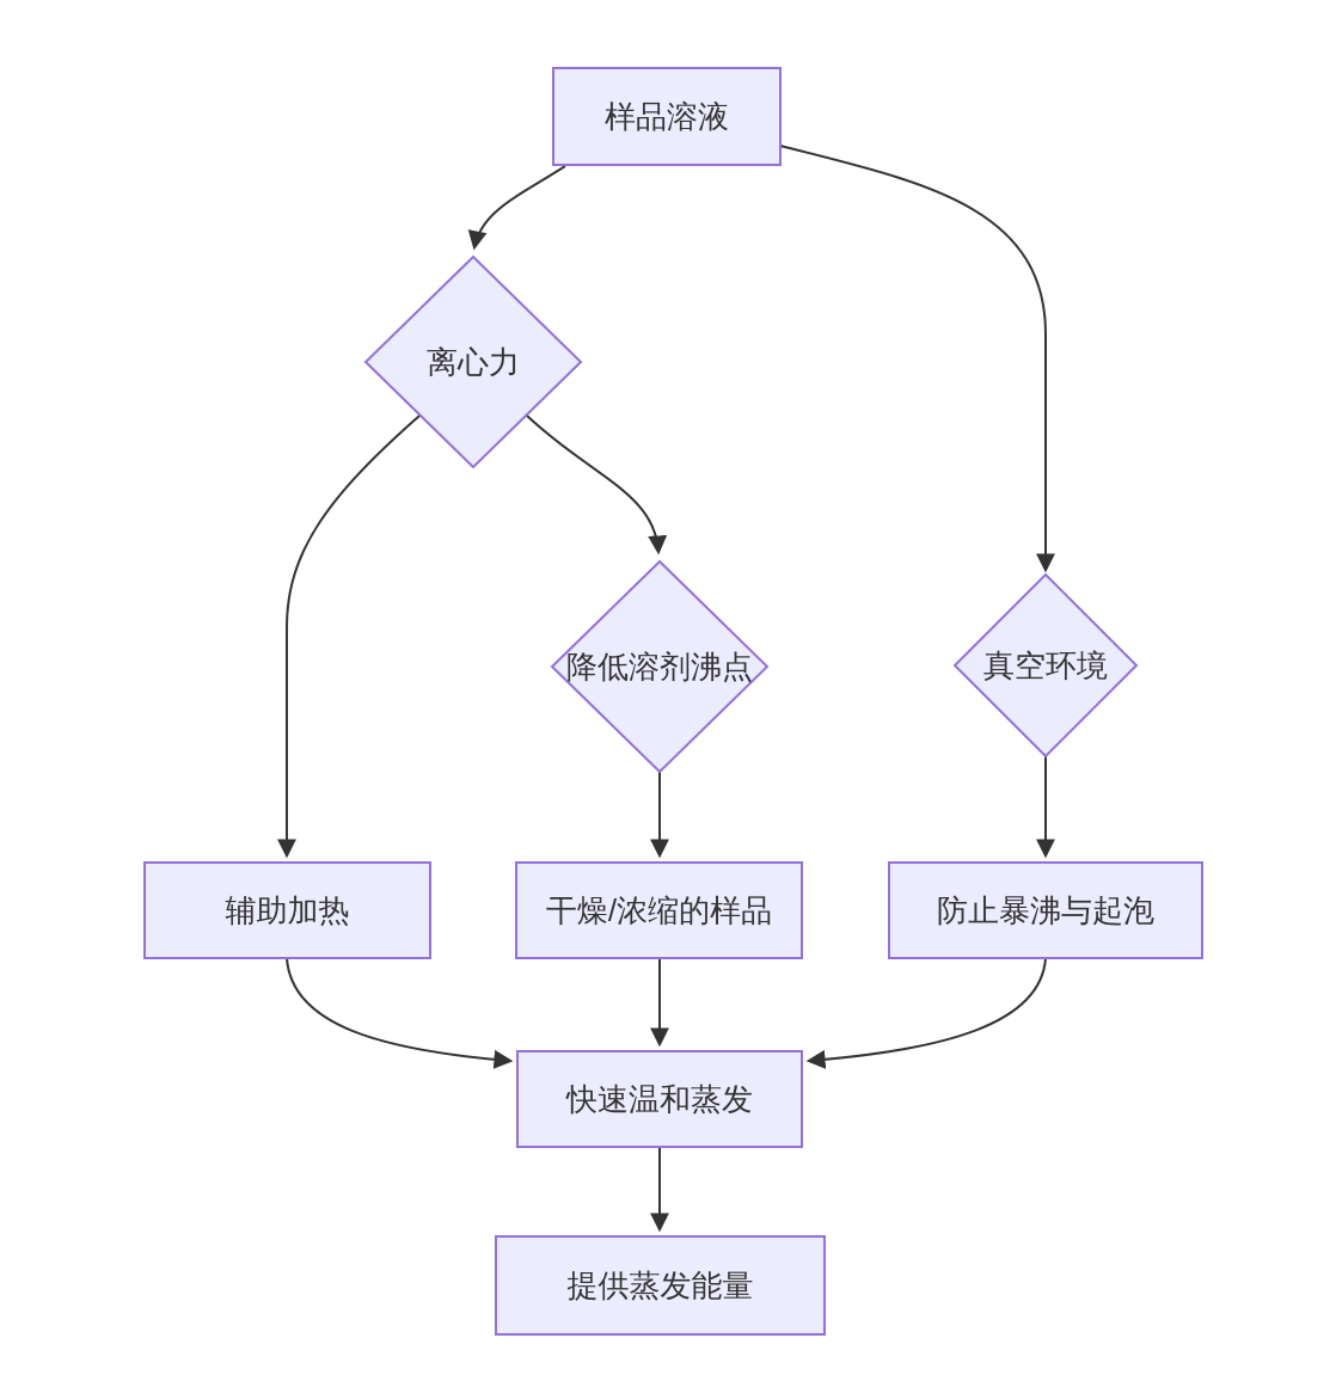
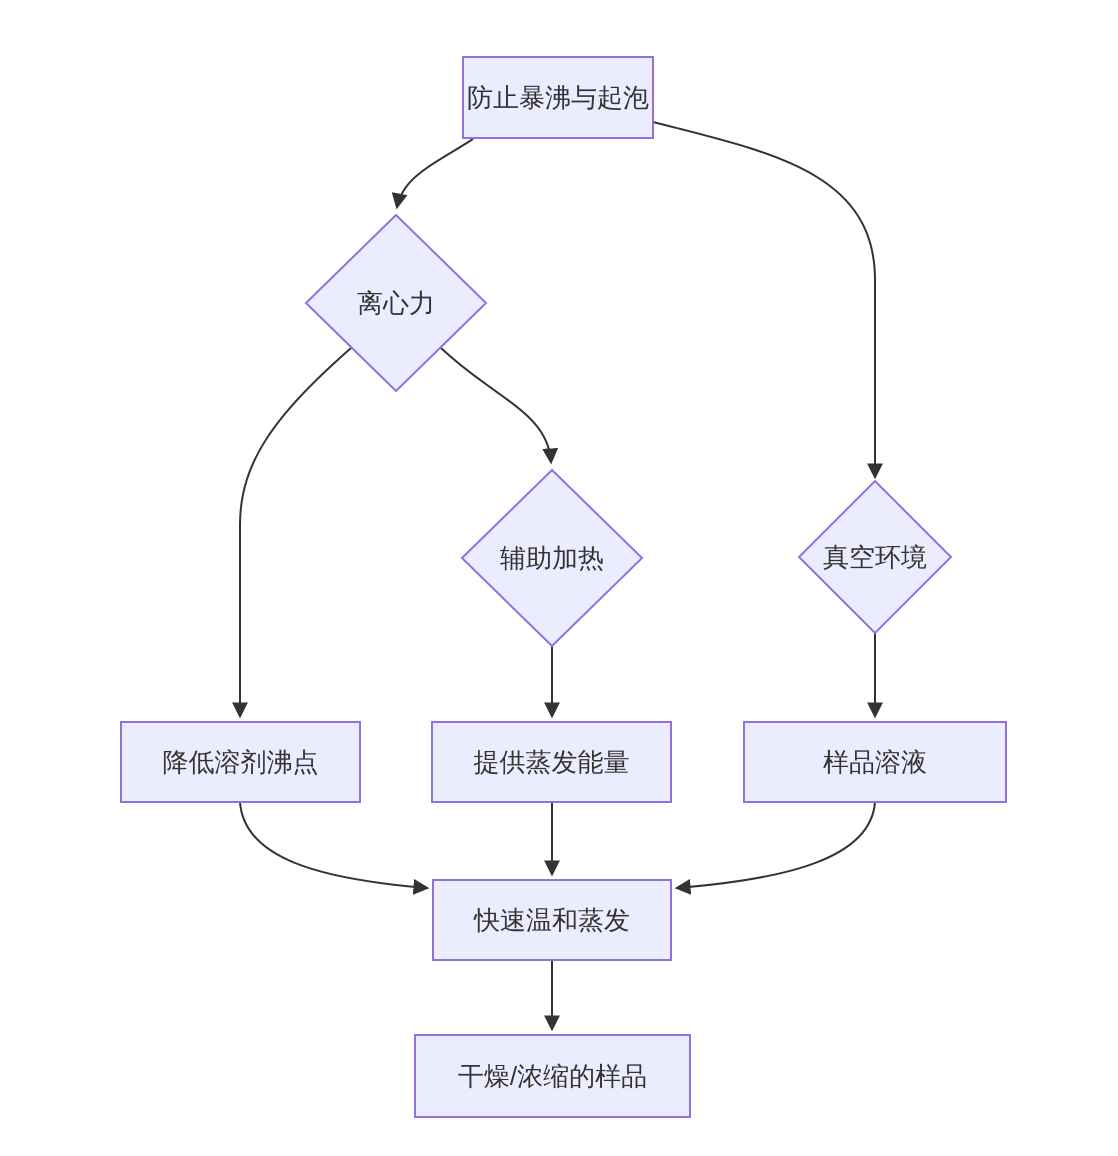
- 样品溶液
+ 防止暴沸与起泡
  离心力
- 降低溶剂沸点
+ 辅助加热
  真空环境
- 辅助加热
+ 降低溶剂沸点
- 干燥/浓缩的样品
+ 提供蒸发能量
- 防止暴沸与起泡
+ 样品溶液
  快速温和蒸发
- 提供蒸发能量
+ 干燥/浓缩的样品
